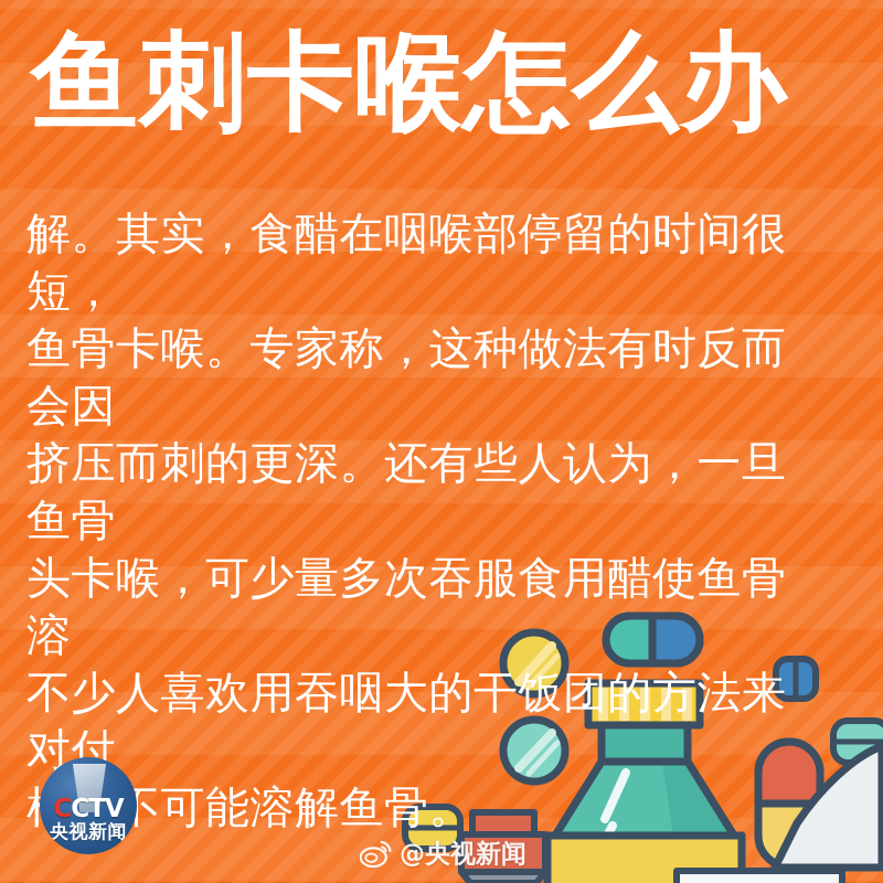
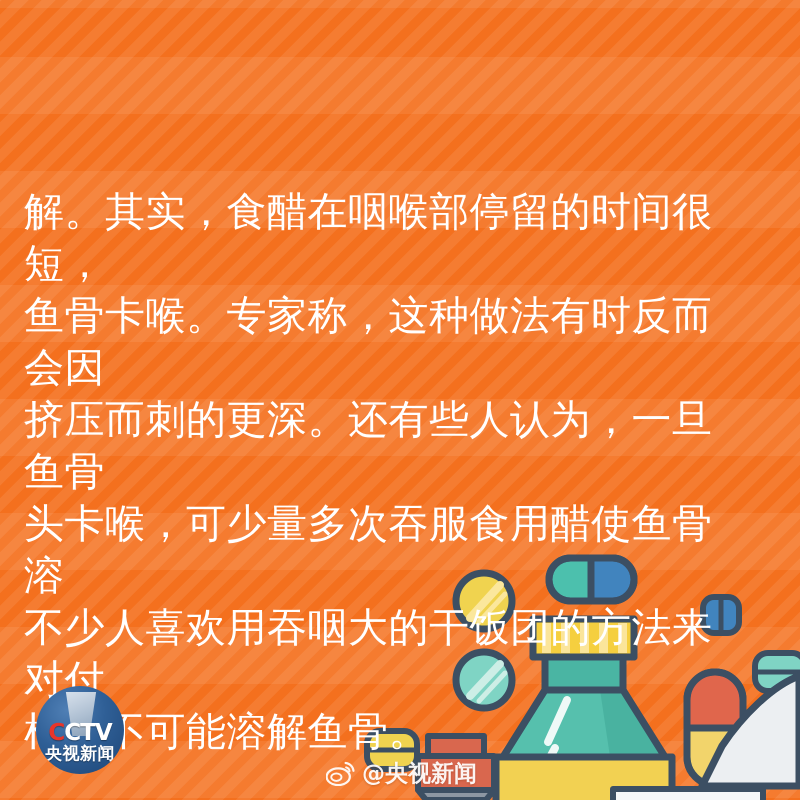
- 鱼刺卡喉怎么办
  解。其实，食醋在咽喉部停留的时间很短，
  鱼骨卡喉。专家称，这种做法有时反而会因
  挤压而刺的更深。还有些人认为，一旦鱼骨
  头卡喉，可少量多次吞服食用醋使鱼骨溶
  不少人喜欢用吞咽大的干饭团的方法来对付
  不可能溶解鱼骨。
  CCTV
  央视新闻
  @央视新闻
